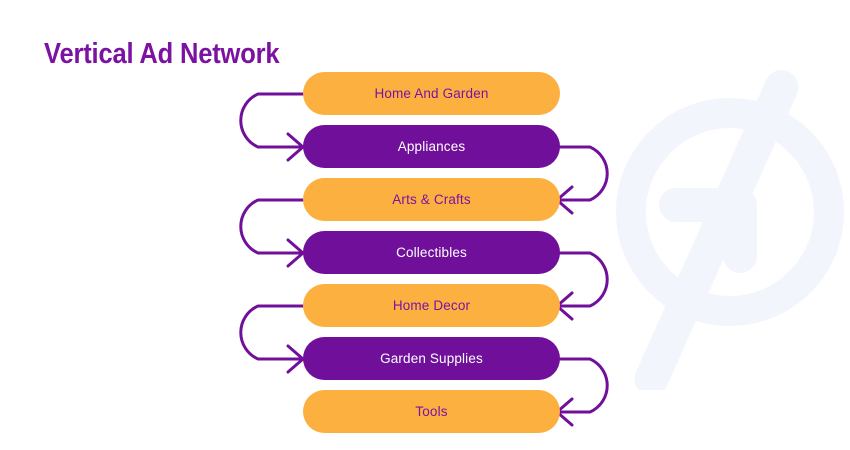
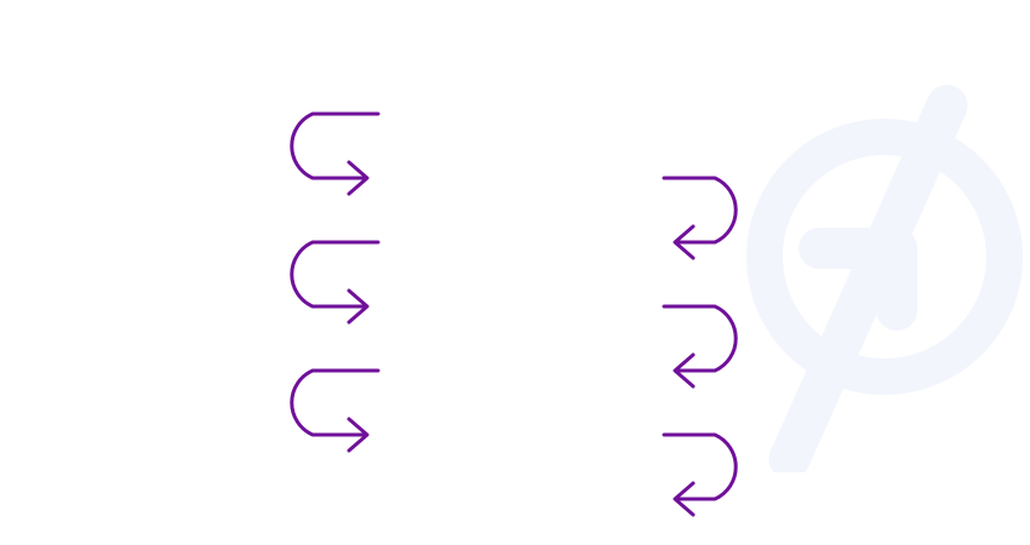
- Vertical Ad Network
- Home And Garden
- Appliances
- Arts & Crafts
- Collectibles
- Home Decor
- Garden Supplies
- Tools
